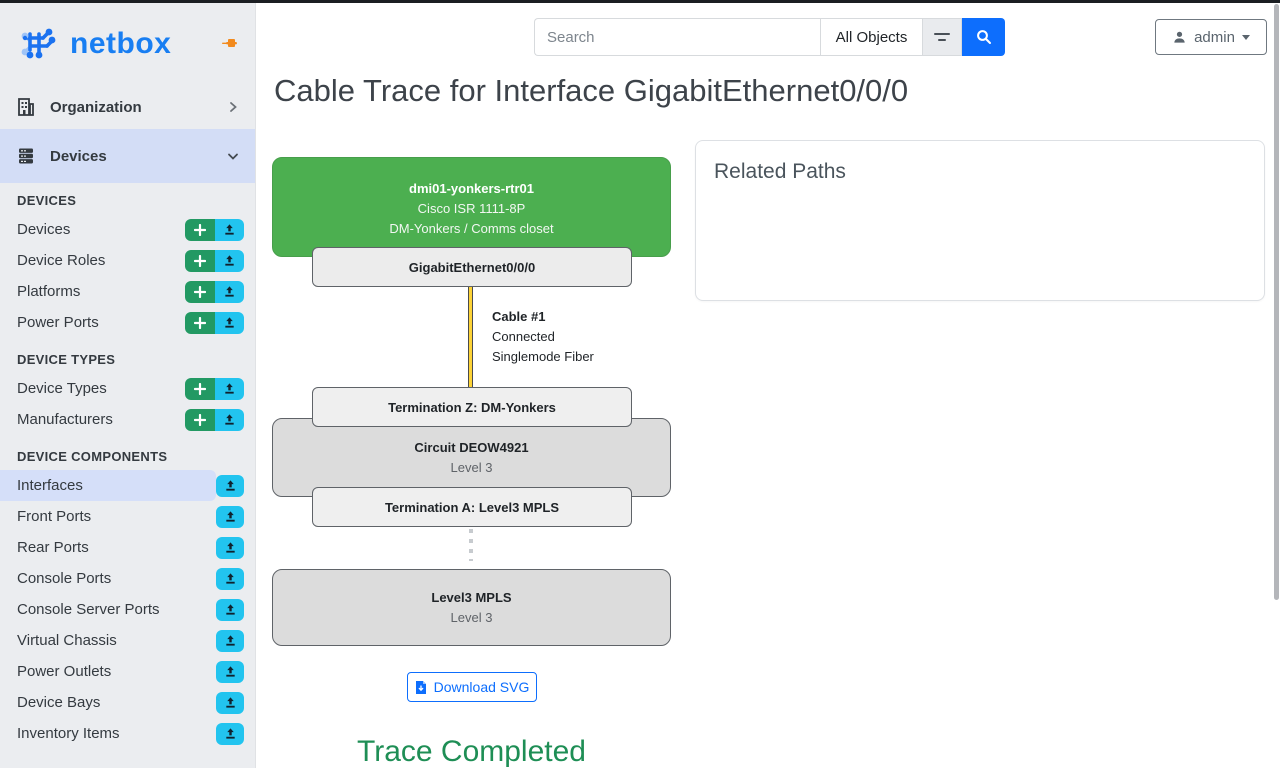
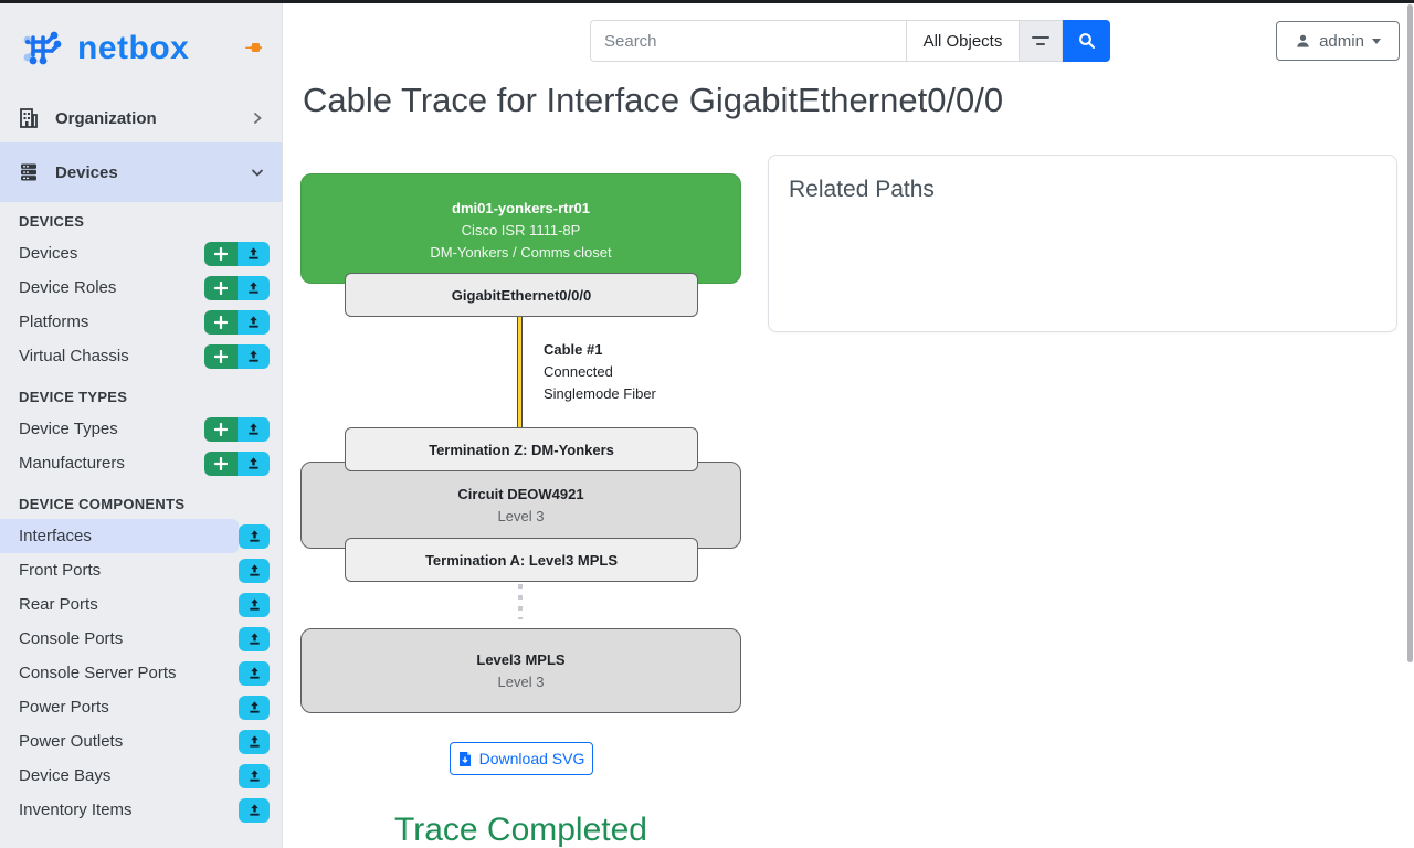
  netbox
  Organization
  Devices
  DEVICES
  Devices
  Device Roles
  Platforms
- Power Ports
+ Virtual Chassis
  DEVICE TYPES
  Device Types
  Manufacturers
  DEVICE COMPONENTS
  Interfaces
  Front Ports
  Rear Ports
  Console Ports
  Console Server Ports
- Virtual Chassis
+ Power Ports
  Power Outlets
  Device Bays
  Inventory Items
  Search
  All Objects
  admin
  Cable Trace for Interface GigabitEthernet0/0/0
  dmi01-yonkers-rtr01
  Cisco ISR 1111-8P
  DM-Yonkers / Comms closet
  GigabitEthernet0/0/0
  Cable #1
  Connected
  Singlemode Fiber
  Circuit DEOW4921
  Level 3
  Termination Z: DM-Yonkers
  Termination A: Level3 MPLS
  Level3 MPLS
  Level 3
  Download SVG
  Trace Completed
  Related Paths
